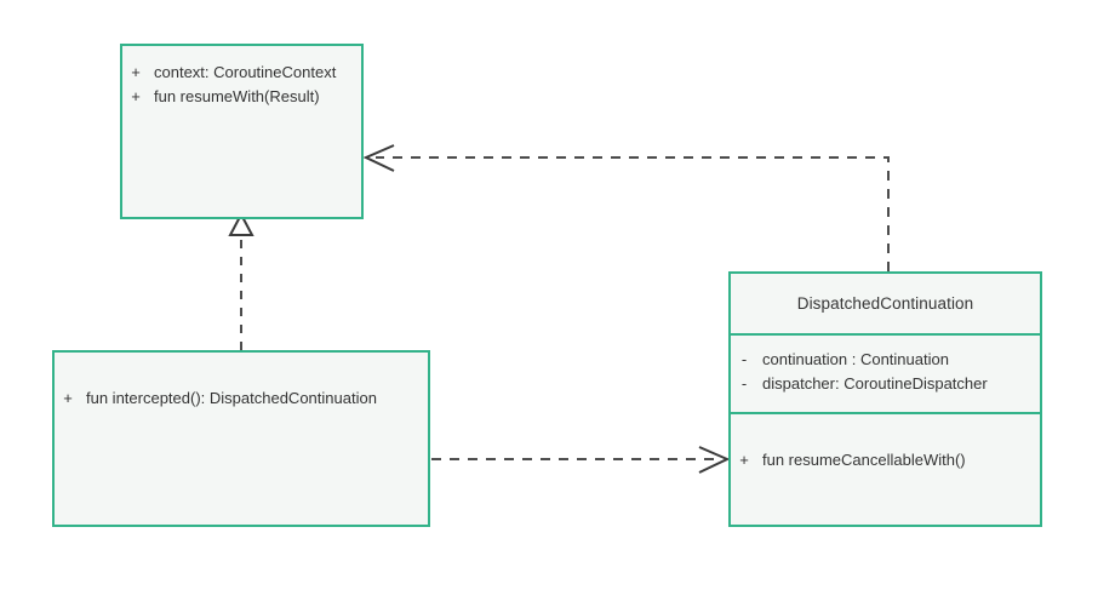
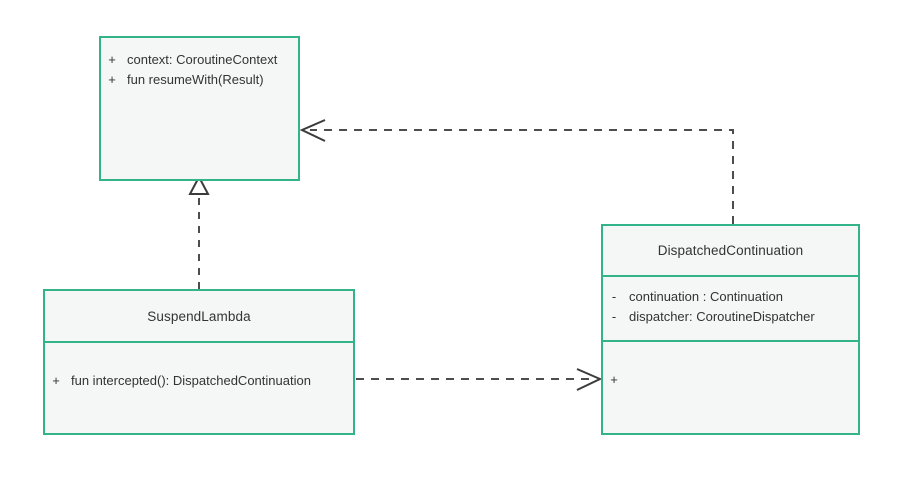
  +
  context: CoroutineContext
  +
  fun resumeWith(Result)
+ SuspendLambda
  +
  fun intercepted(): DispatchedContinuation
  DispatchedContinuation
  -
  continuation : Continuation
  -
  dispatcher: CoroutineDispatcher
  +
- fun resumeCancellableWith()
